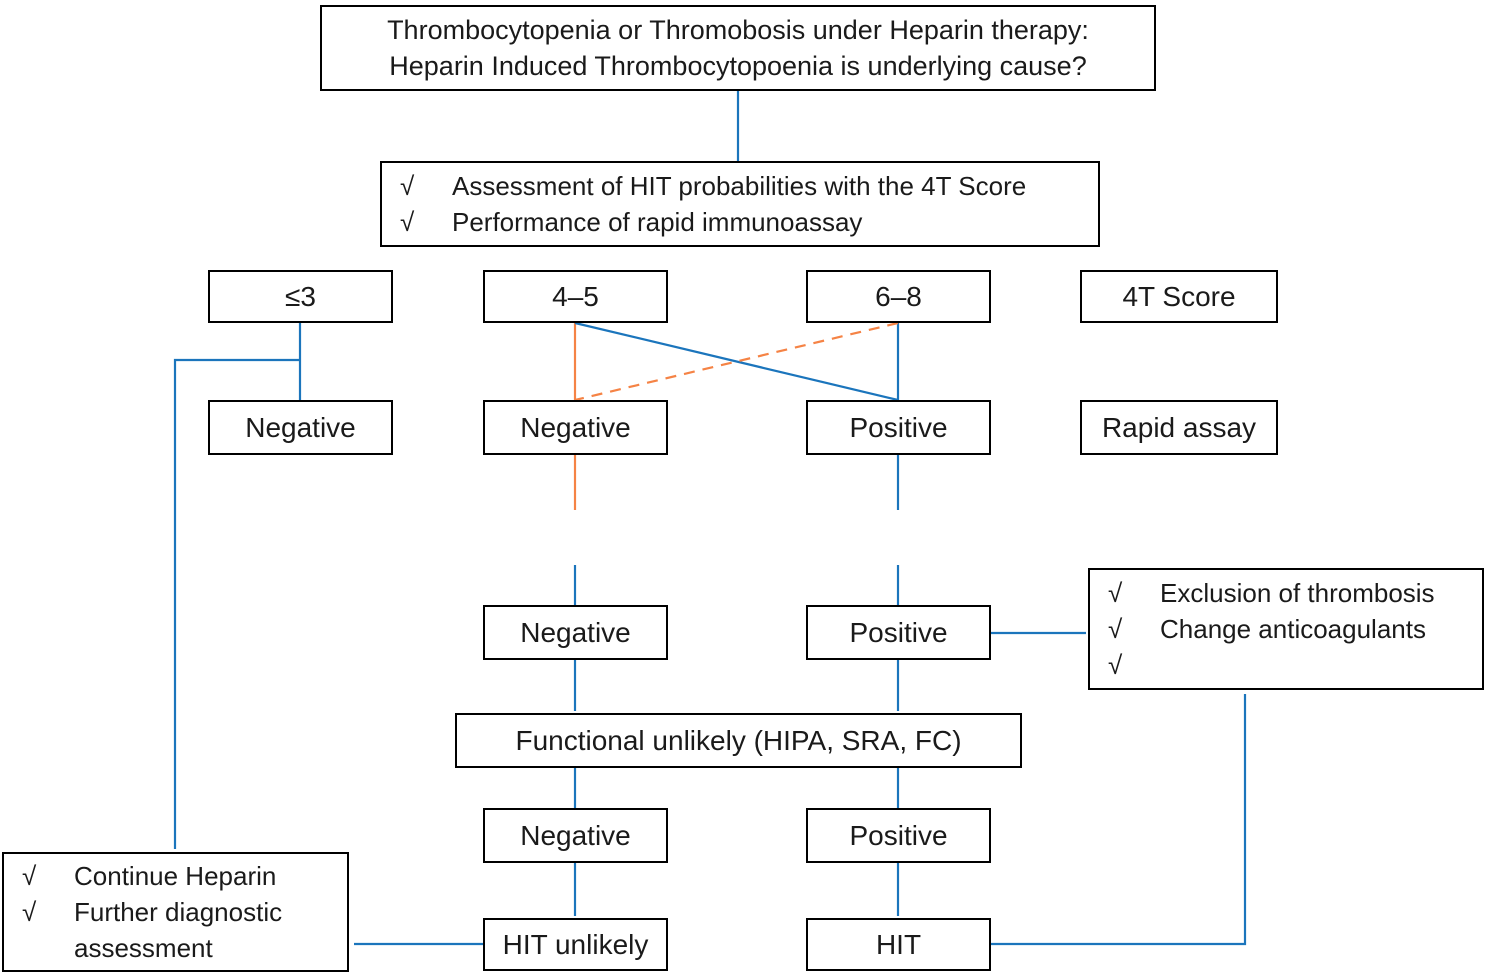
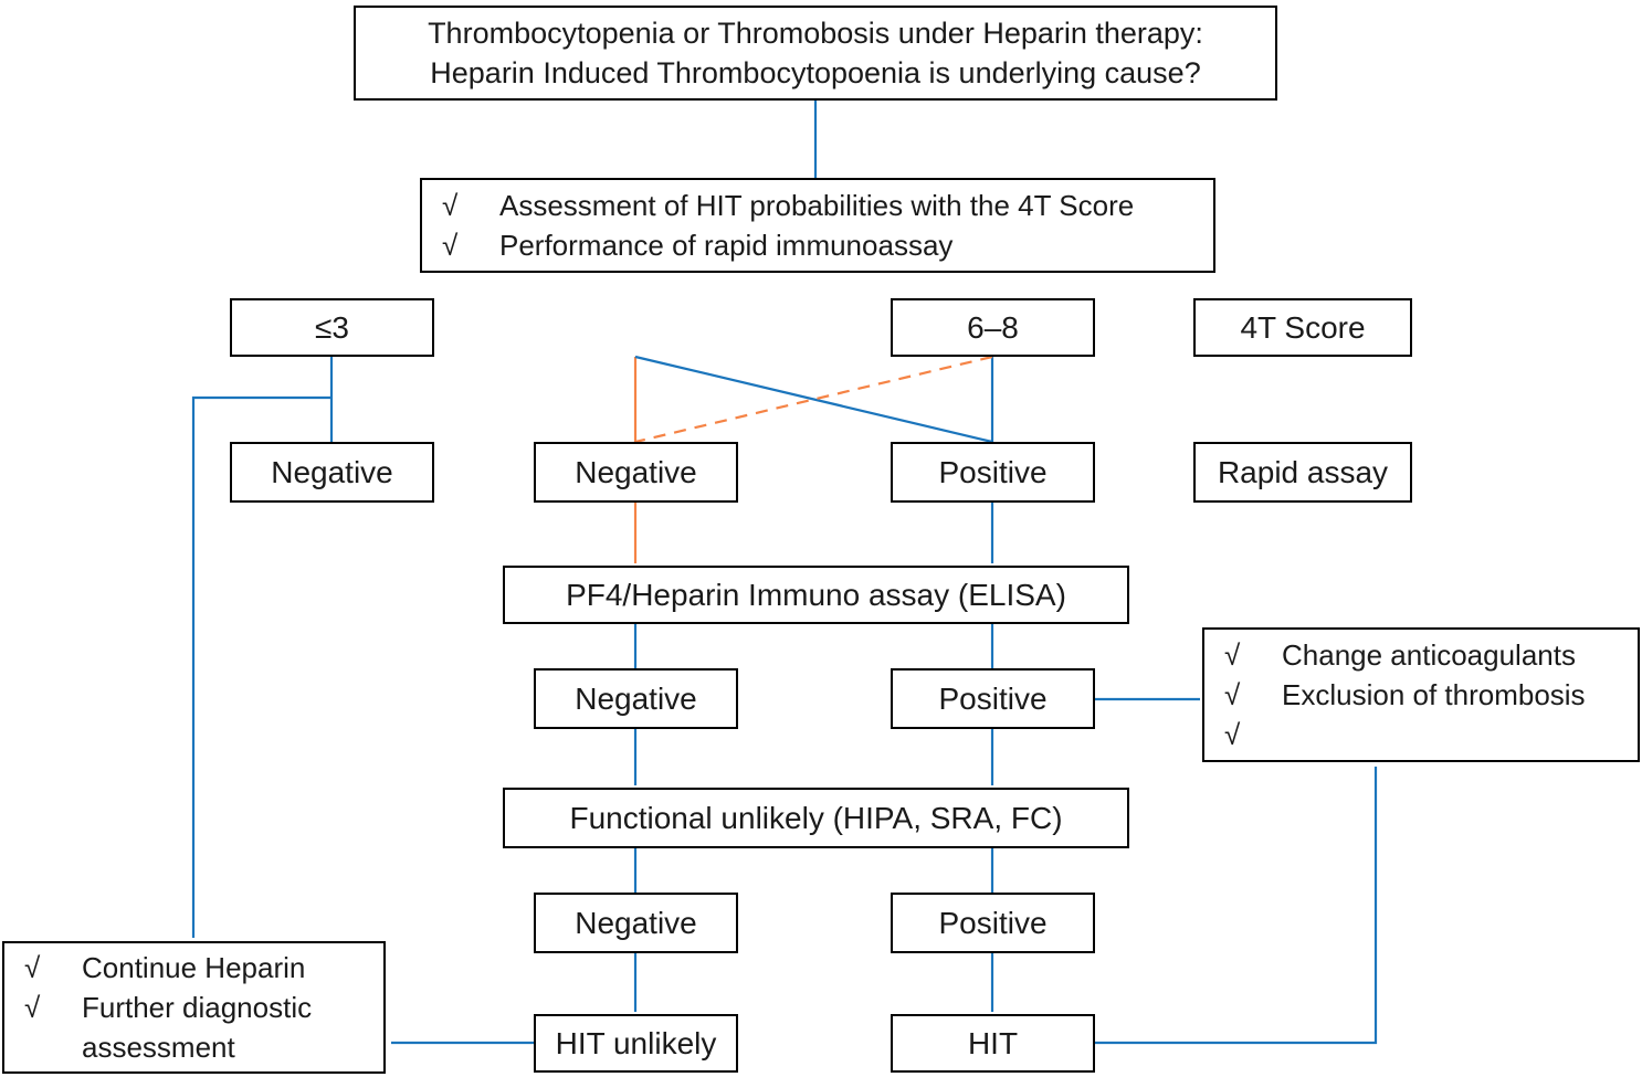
  Thrombocytopenia or Thromobosis under Heparin therapy:
  Heparin Induced Thrombocytopoenia is underlying cause?
  √
  Assessment of HIT probabilities with the 4T Score
  √
  Performance of rapid immunoassay
  ≤3
- 4–5
  6–8
  4T Score
  Negative
  Negative
  Positive
  Rapid assay
+ PF4/Heparin Immuno assay (ELISA)
  Negative
  Positive
  √
- Exclusion of thrombosis
+ Change anticoagulants
  √
- Change anticoagulants
+ Exclusion of thrombosis
  √
  Functional unlikely (HIPA, SRA, FC)
  Negative
  Positive
  HIT unlikely
  HIT
  √
  Continue Heparin
  √
  Further diagnostic assessment
